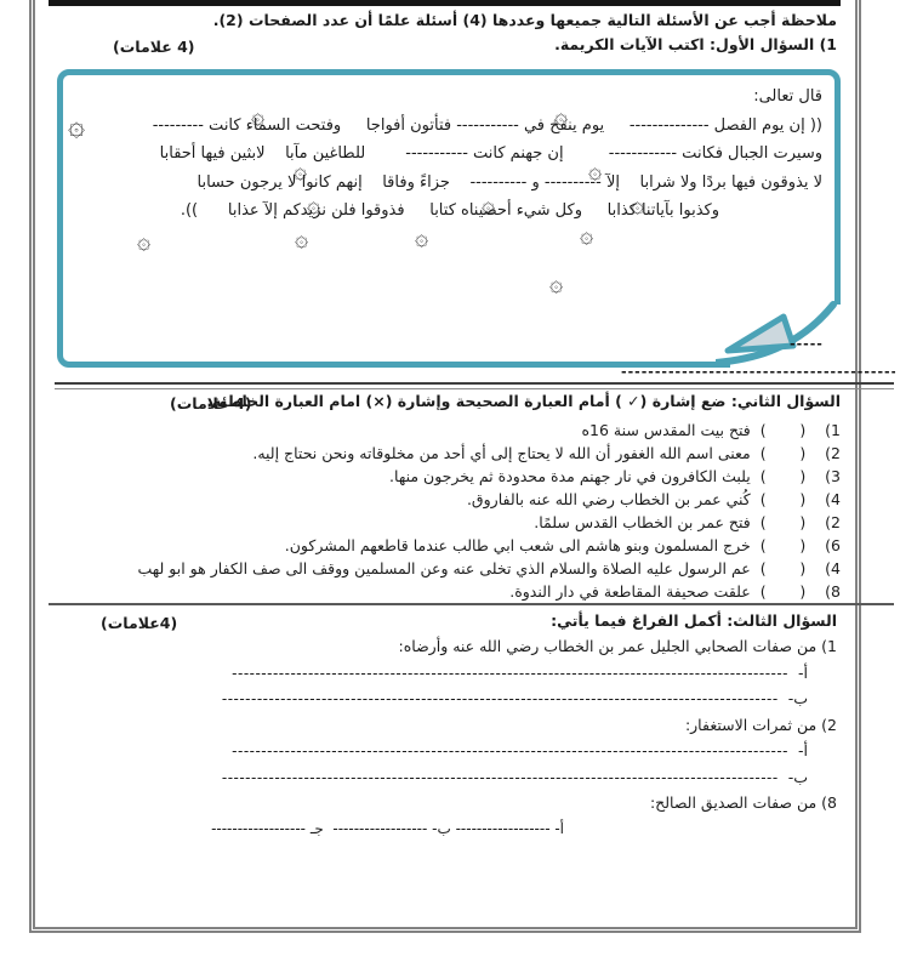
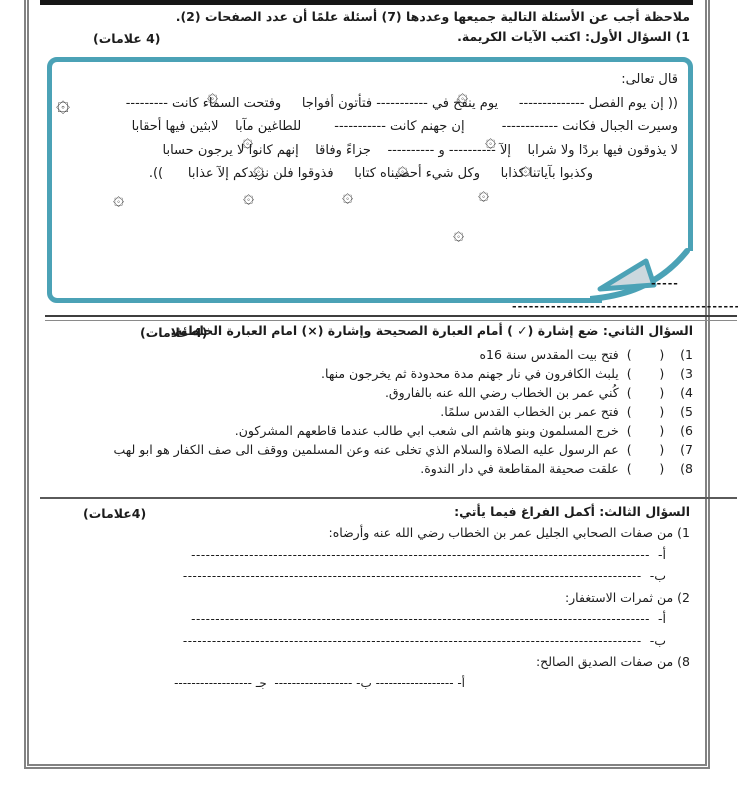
- ملاحظة أجب عن الأسئلة التالية جميعها وعددها (4) أسئلة علمًا أن عدد الصفحات (2).
+ ملاحظة أجب عن الأسئلة التالية جميعها وعددها (7) أسئلة علمًا أن عدد الصفحات (2).
  1) السؤال الأول: اكتب الآيات الكريمة.
  (4 علامات)
  قال تعالى:
  (( إن يوم الفصل -------------- يوم ينفخ في ----------- فتأتون أفواجا وفتحت السماء كانت ---------
  وسيرت الجبال فكانت ------------ إن جهنم كانت ----------- للطاغين مآبا لابثين فيها أحقابا
  لا يذوقون فيها بردًا ولا شرابا إلآ ---------- و ---------- جزاءً وفاقا إنهم كانوا لا يرجون حسابا
  وكذبوا بآياتنا كذابا وكل شيء أحصيناه كتابا فذوقوا فلن نزيدكم إلآ عذابا )).
  ۞
  ۞
  ۞
  ۞
  ۞
  ۞
  ۞
  ۞
  ۞
  ۞
  ۞
  ۞
  ۞
  -----
  -----------------------------------------
  السؤال الثاني: ضع إشارة (✓ ) أمام العبارة الصحيحة وإشارة (×) امام العبارة الخاطئة.
  (4 علامات)
  1) ( ) فتح بيت المقدس سنة 16ه
- 2) ( ) معنى اسم الله الغفور أن الله لا يحتاج إلى أي أحد من مخلوقاته ونحن نحتاج إليه.
  3) ( ) يلبث الكافرون في نار جهنم مدة محدودة ثم يخرجون منها.
  4) ( ) كُني عمر بن الخطاب رضي الله عنه بالفاروق.
- 2) ( ) فتح عمر بن الخطاب القدس سلمًا.
+ 5) ( ) فتح عمر بن الخطاب القدس سلمًا.
  6) ( ) خرج المسلمون وبنو هاشم الى شعب ابي طالب عندما قاطعهم المشركون.
- 4) ( ) عم الرسول عليه الصلاة والسلام الذي تخلى عنه وعن المسلمين ووقف الى صف الكفار هو ابو لهب
+ 7) ( ) عم الرسول عليه الصلاة والسلام الذي تخلى عنه وعن المسلمين ووقف الى صف الكفار هو ابو لهب
  8) ( ) علقت صحيفة المقاطعة في دار الندوة.
  السؤال الثالث: أكمل الفراغ فيما يأتي:
  (4علامات)
  1) من صفات الصحابي الجليل عمر بن الخطاب رضي الله عنه وأرضاه:
  أ------------------------------------------------------------------------------------------------
  ب------------------------------------------------------------------------------------------------
  2) من ثمرات الاستغفار:
  أ------------------------------------------------------------------------------------------------
  ب------------------------------------------------------------------------------------------------
  8) من صفات الصديق الصالح:
  أ- ------------------ ب- ------------------ جـ ------------------
